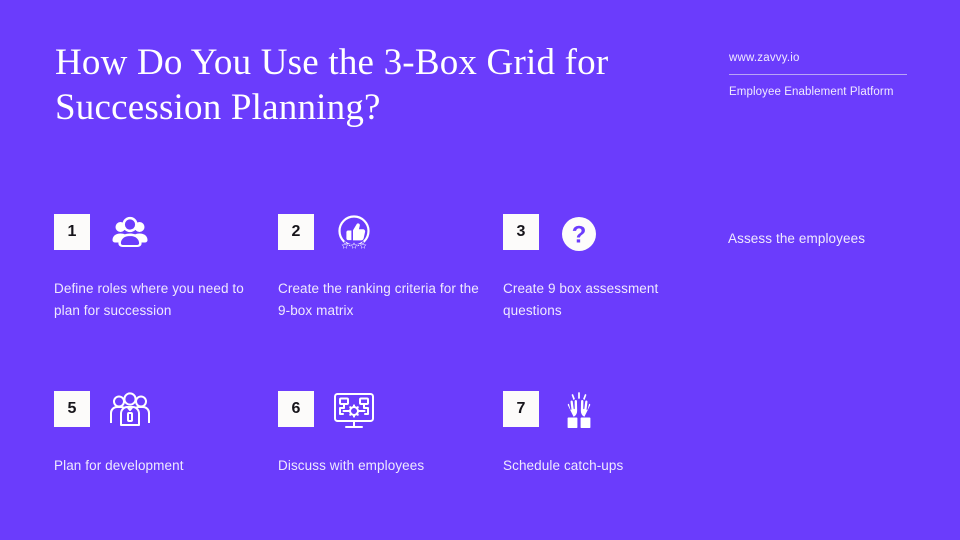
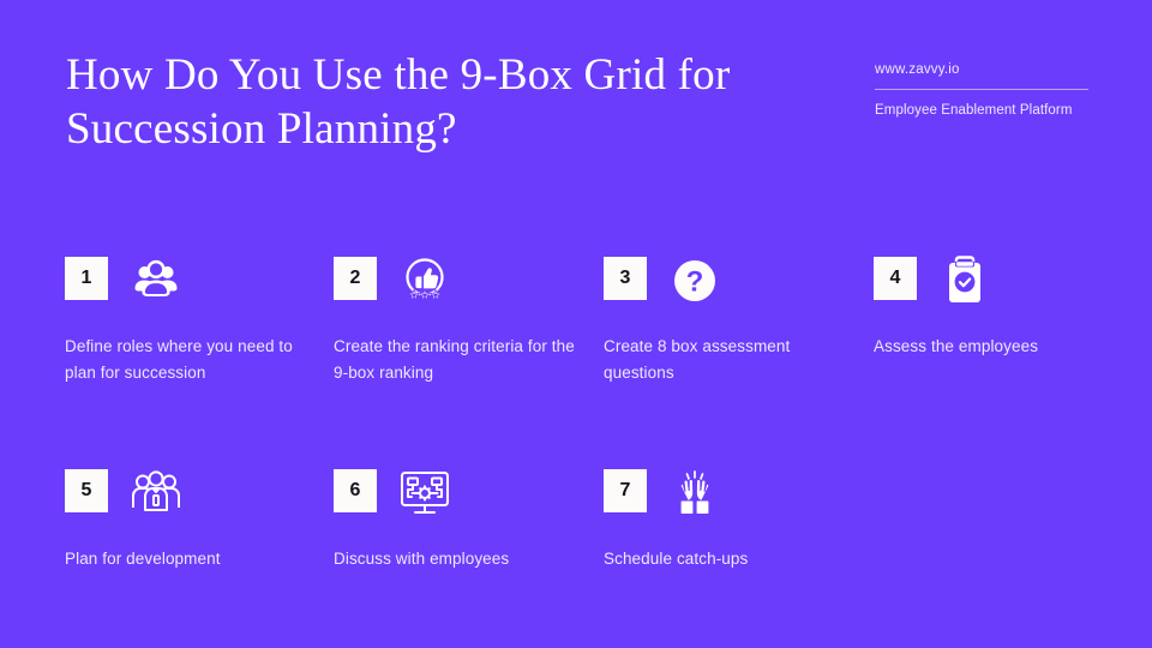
- How Do You Use the 3-Box Grid for Succession Planning?
+ How Do You Use the 9-Box Grid for Succession Planning?
  www.zavvy.io
  Employee Enablement Platform
  1
  Define roles where you need to plan for succession
  2
- Create the ranking criteria for the 9-box matrix
+ Create the ranking criteria for the 9-box ranking
  3
  ?
- Create 9 box assessment questions
+ Create 8 box assessment questions
+ 4
  Assess the employees
  5
  Plan for development
  6
  Discuss with employees
  7
  Schedule catch-ups
